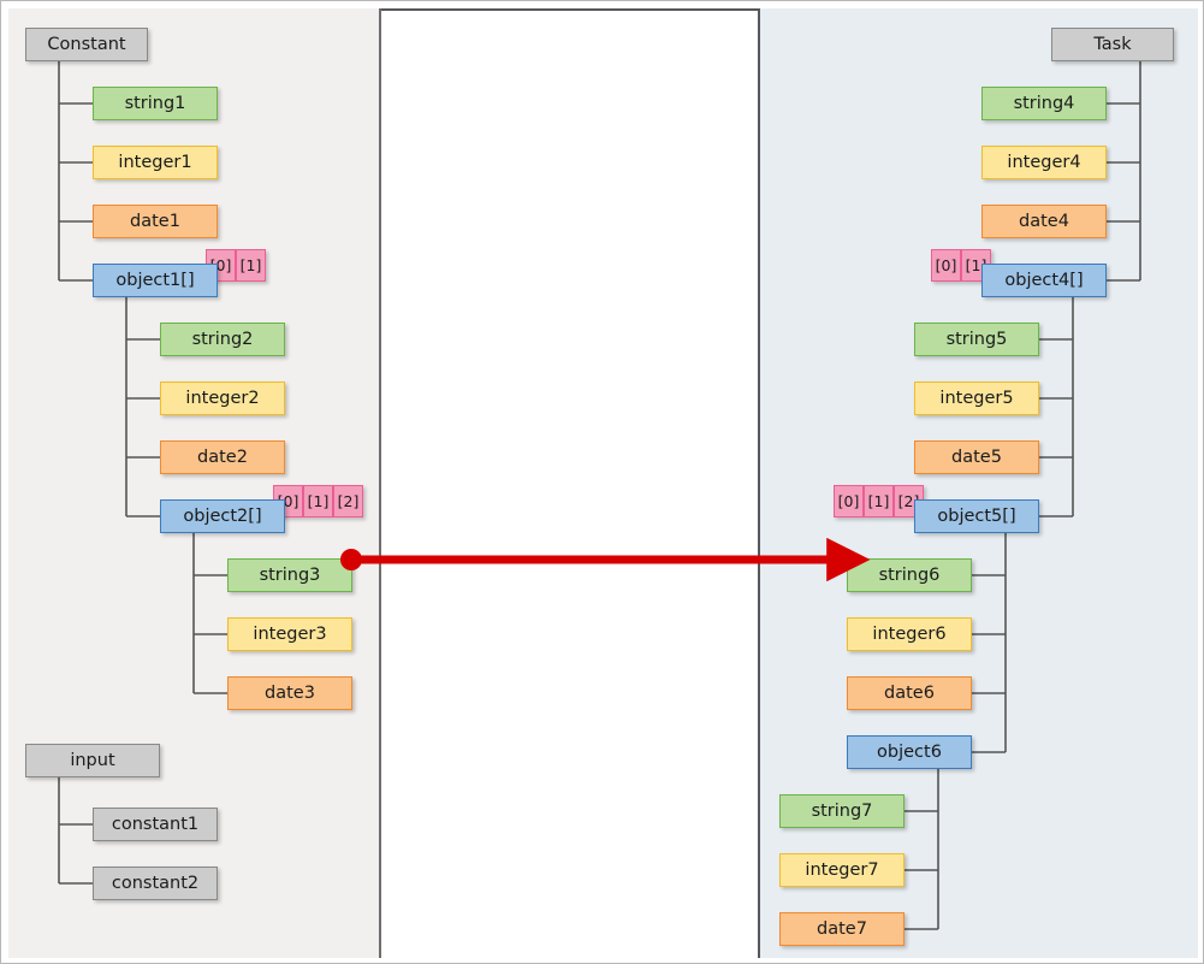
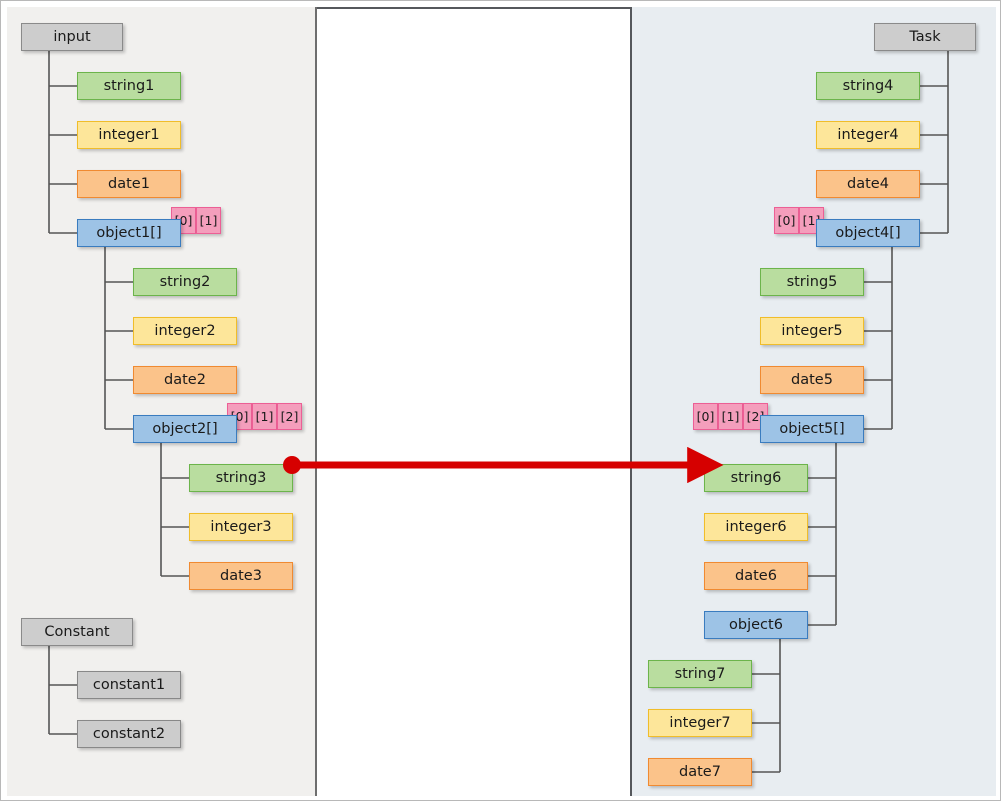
- Constant
+ input
  string1
  integer1
  date1
  object1[]
  [1]
  string2
  integer2
  date2
  object2[]
  [1]
  [2]
  string3
  integer3
  date3
- input
+ Constant
  constant1
  constant2
  Task
  string4
  integer4
  date4
  object4[]
  [0]
  string5
  integer5
  date5
  object5[]
  [0]
  [1]
  string6
  integer6
  date6
  object6
  string7
  integer7
  date7
